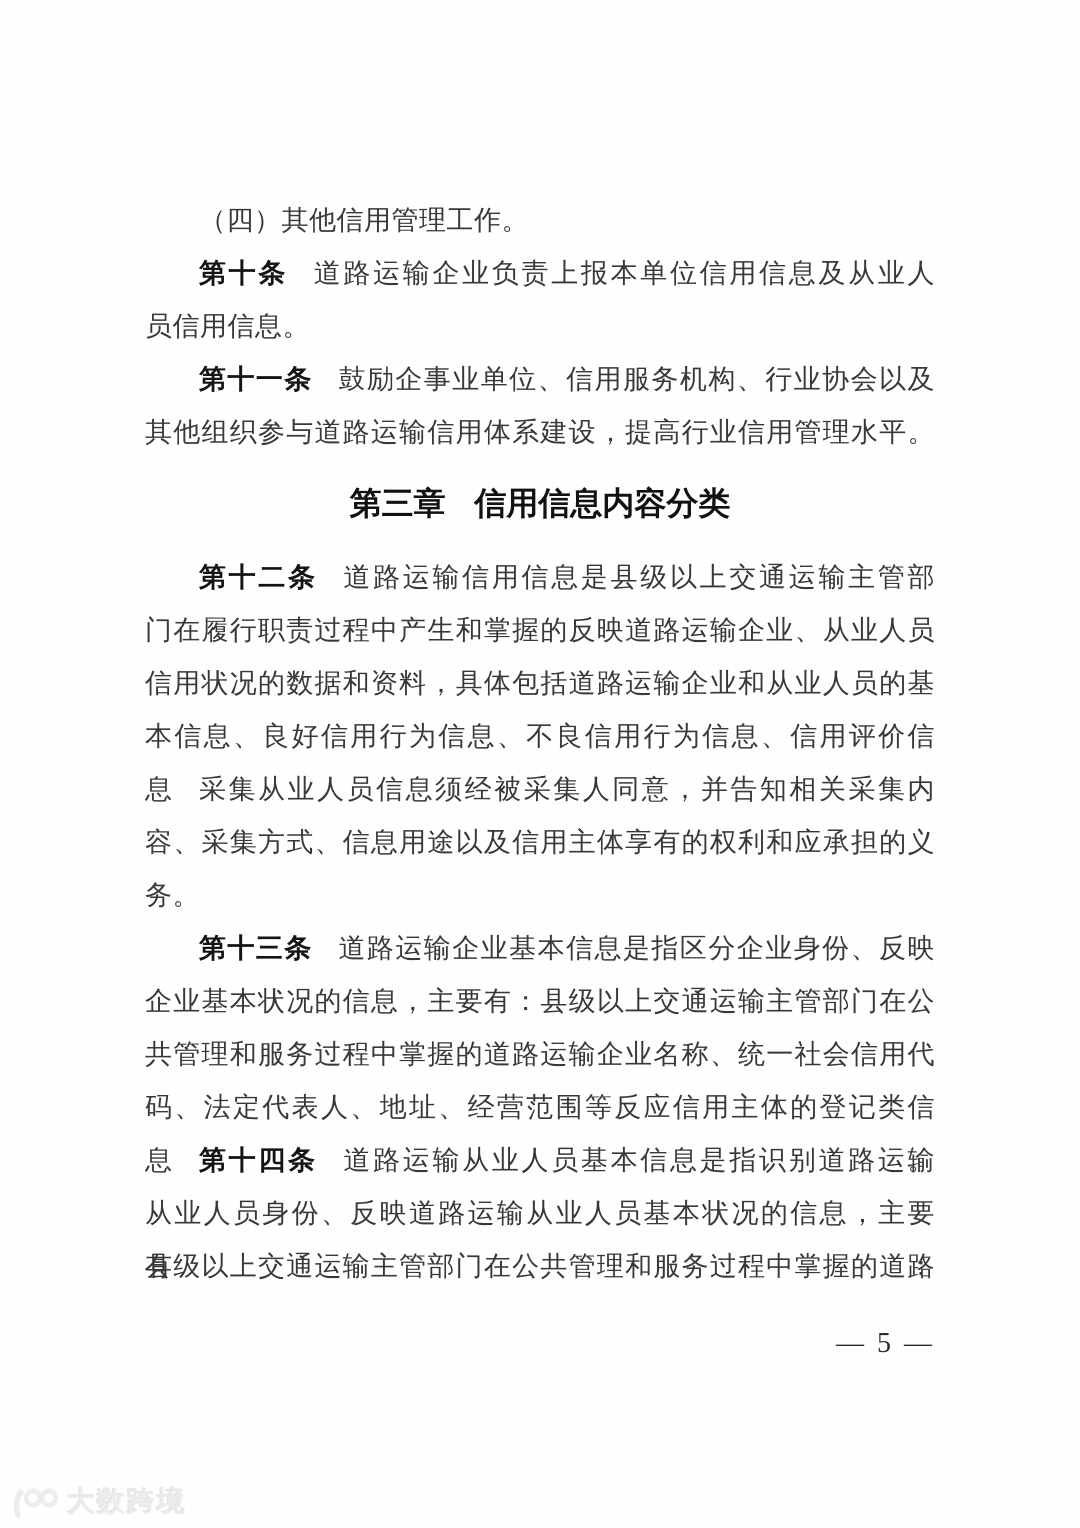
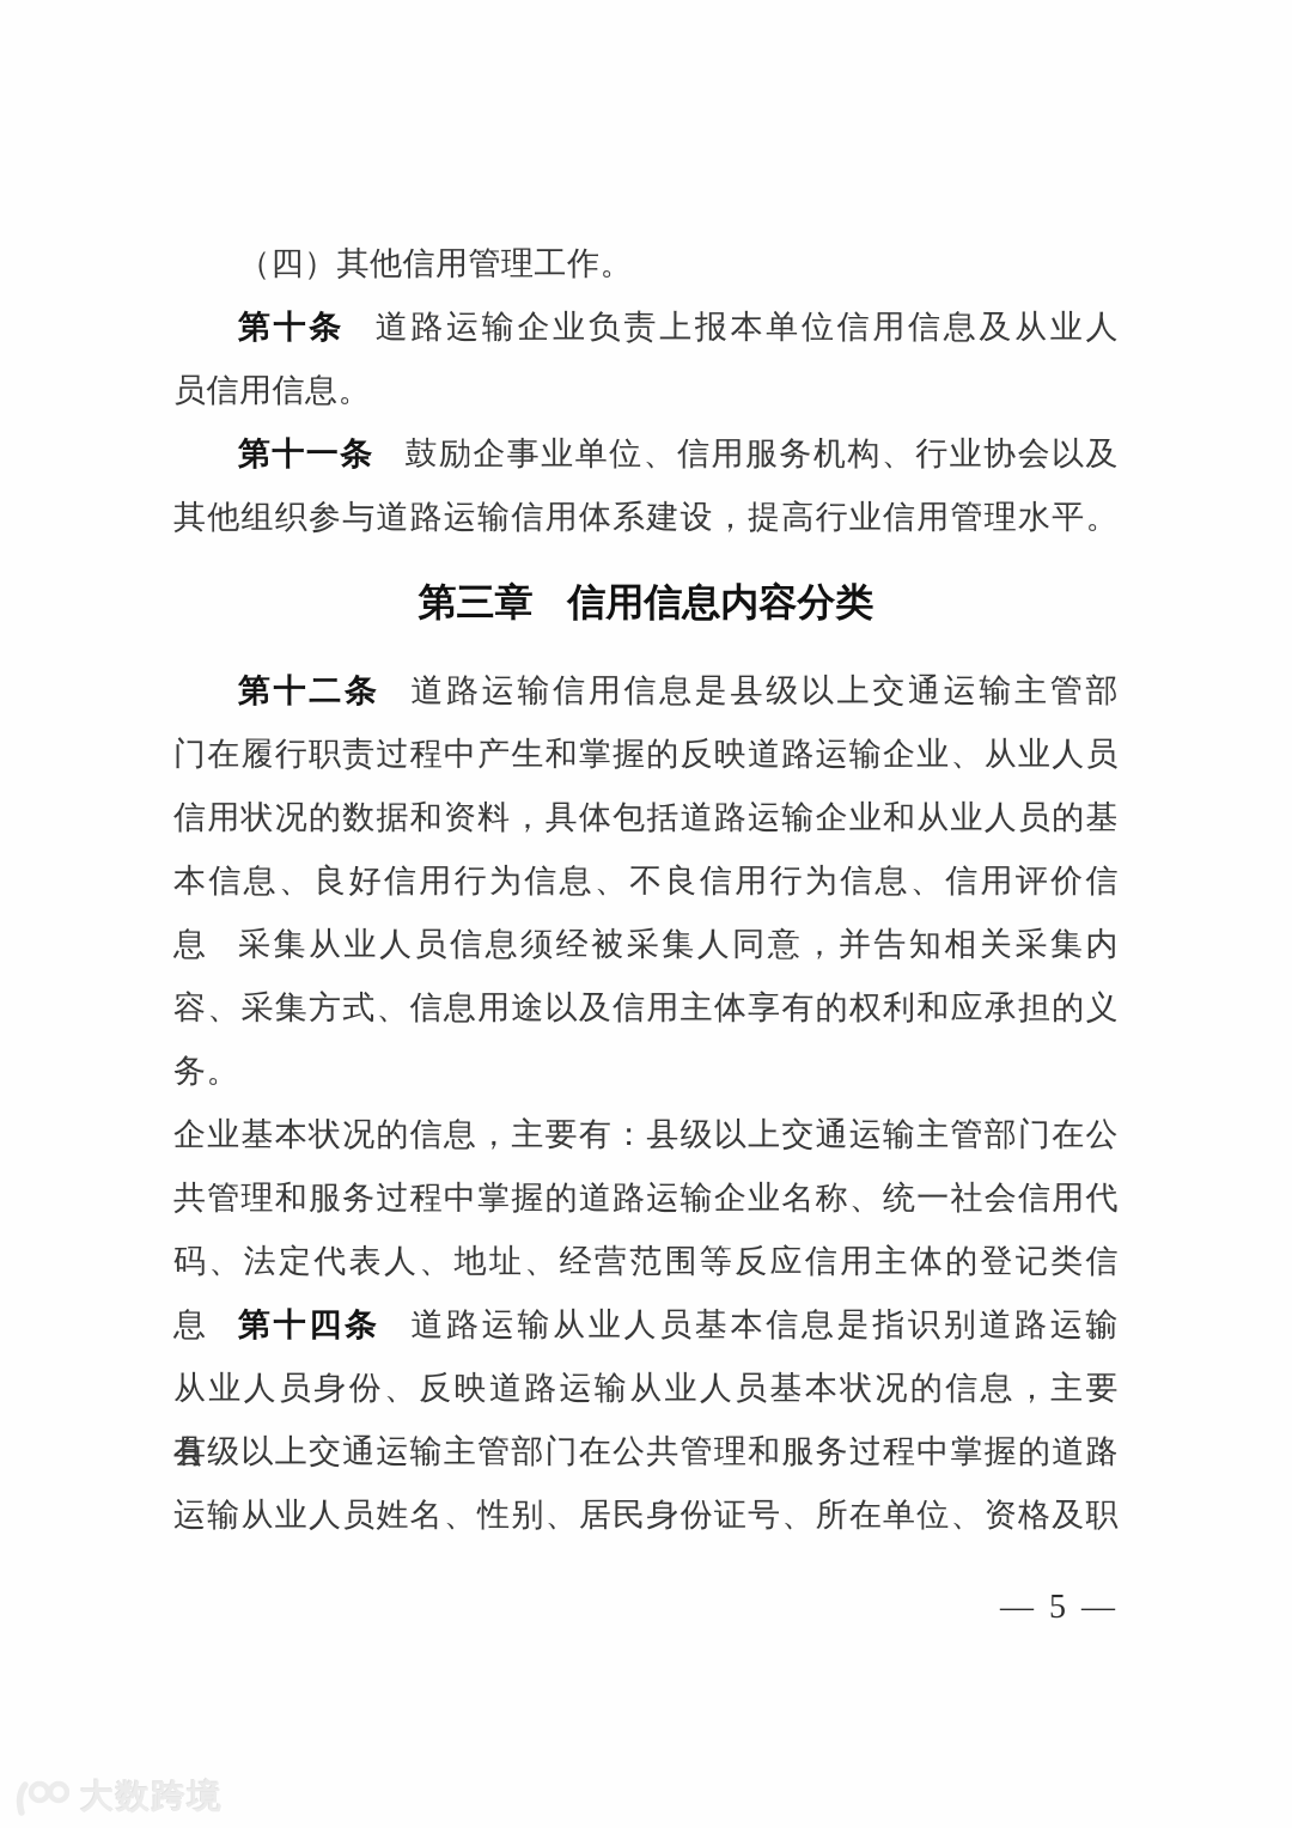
  （四）其他信用管理工作。
  第十条 道路运输企业负责上报本单位信用信息及从业人
  员信用信息。
  第十一条 鼓励企事业单位、信用服务机构、行业协会以及
  其他组织参与道路运输信用体系建设，提高行业信用管理水平。
  第三章 信用信息内容分类
  第十二条 道路运输信用信息是县级以上交通运输主管部
  门在履行职责过程中产生和掌握的反映道路运输企业、从业人员
  信用状况的数据和资料，具体包括道路运输企业和从业人员的基
  本信息、良好信用行为信息、不良信用行为信息、信用评价信息。
  采集从业人员信息须经被采集人同意，并告知相关采集内
  容、采集方式、信息用途以及信用主体享有的权利和应承担的义
  务。
- 第十三条 道路运输企业基本信息是指区分企业身份、反映
  企业基本状况的信息，主要有：县级以上交通运输主管部门在公
  共管理和服务过程中掌握的道路运输企业名称、统一社会信用代
  码、法定代表人、地址、经营范围等反应信用主体的登记类信息。
  第十四条 道路运输从业人员基本信息是指识别道路运输
  从业人员身份、反映道路运输从业人员基本状况的信息，主要有：
  县级以上交通运输主管部门在公共管理和服务过程中掌握的道路
+ 运输从业人员姓名、性别、居民身份证号、所在单位、资格及职
  — 5 —
  大数跨境
